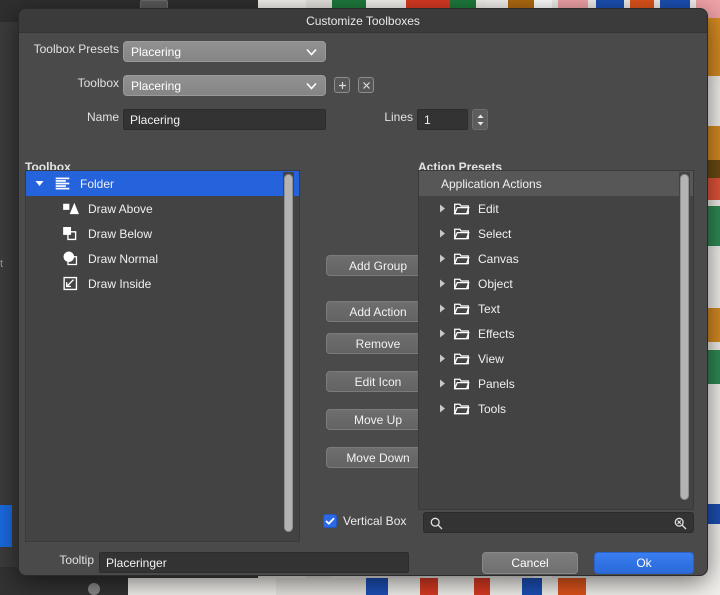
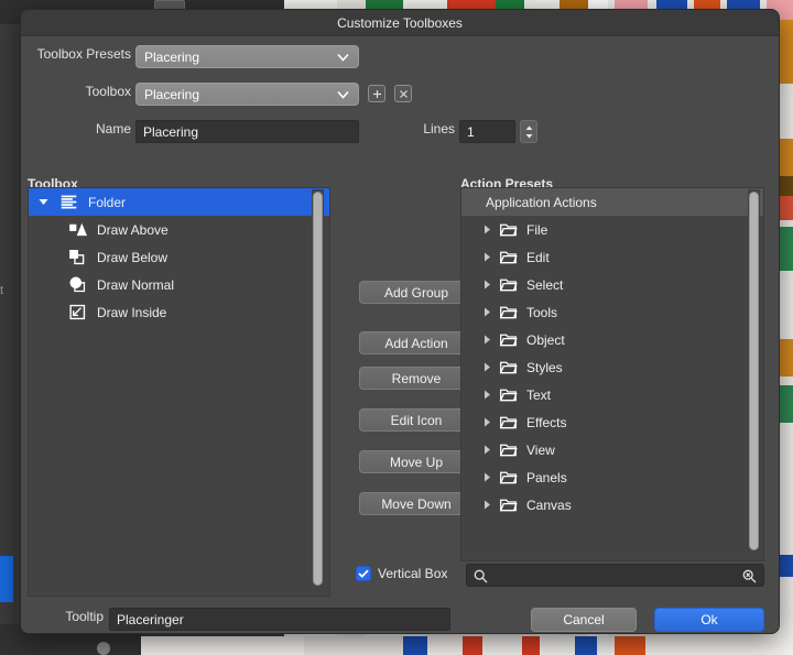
  t
  Customize Toolboxes
  Toolbox Presets
  Placering
  Toolbox
  Placering
  Name
  Placering
  Lines
  1
  Toolbox
  Folder
  Draw Above
  Draw Below
  Draw Normal
  Draw Inside
  Add Group
  Add Action
  Remove
  Edit Icon
  Move Up
  Move Down
  Action Presets
  Application Actions
+ File
  Edit
  Select
- Canvas
+ Tools
  Object
+ Styles
  Text
  Effects
  View
  Panels
- Tools
+ Canvas
  Vertical Box
  Tooltip
  Placeringer
  Cancel
  Ok
